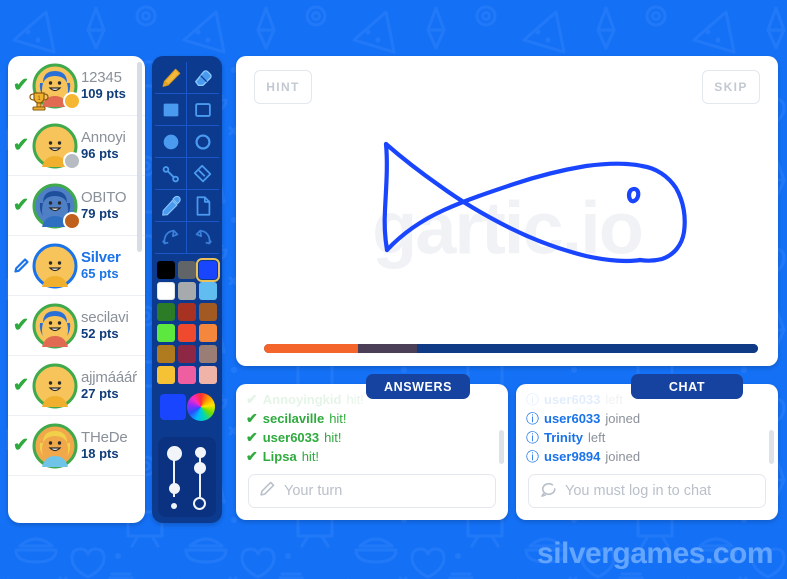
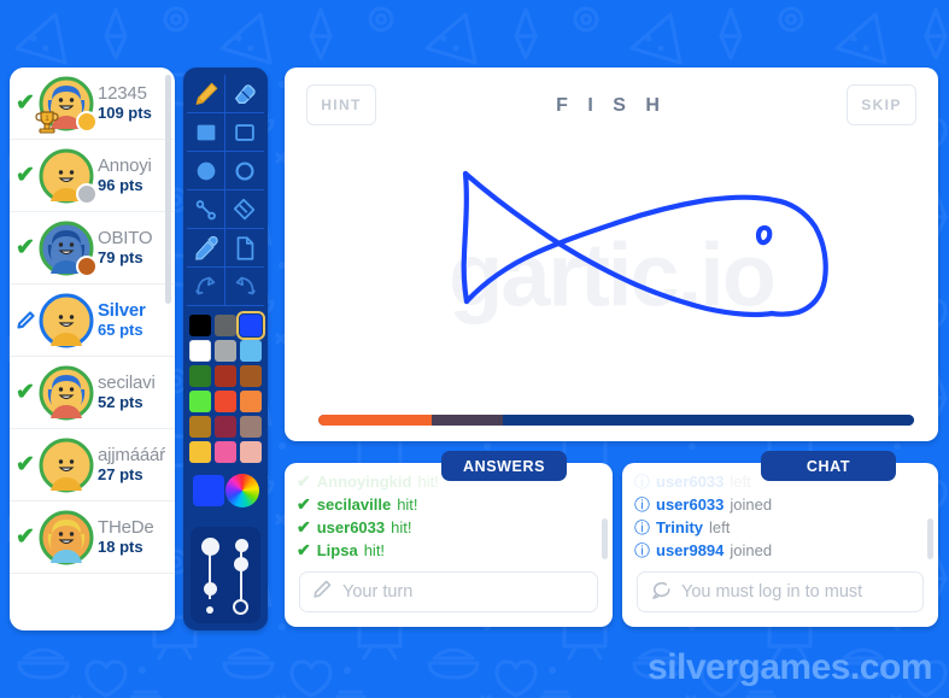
  ✔
  12345
  109 pts
  ✔
  Annoyi
  96 pts
  ✔
  OBITO
  79 pts
  Silver
  65 pts
  ✔
  secilavi
  52 pts
  ✔
  ajjmáááŕ
  27 pts
  ✔
  THeDe
  18 pts
  HINT
+ F I S H
  SKIP
  gartc.io
  ANSWERS
  CHAT
  ✔
  Annoyingkid
  hit!
  ✔
  secilaville
  hit!
  ✔
  user6033
  hit!
  ✔
  Lipsa
  hit!
  Your turn
  ⓘ
  user6033
  ⓘ
  user6033
  joined
  ⓘ
  Trinity
  left
  ⓘ
  user9894
  joined
- You must log in to chat
+ You must log in to must
  silvergames.com
